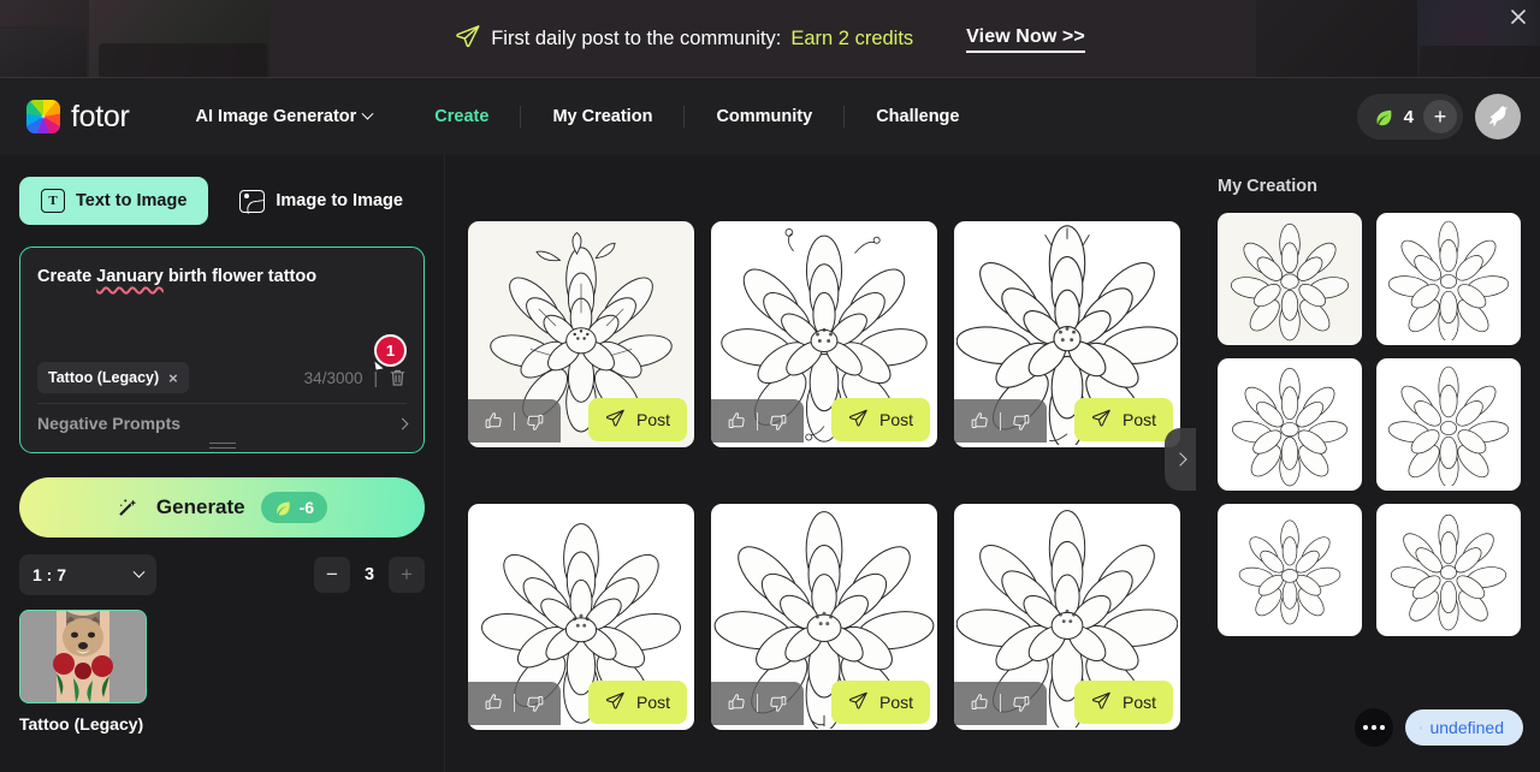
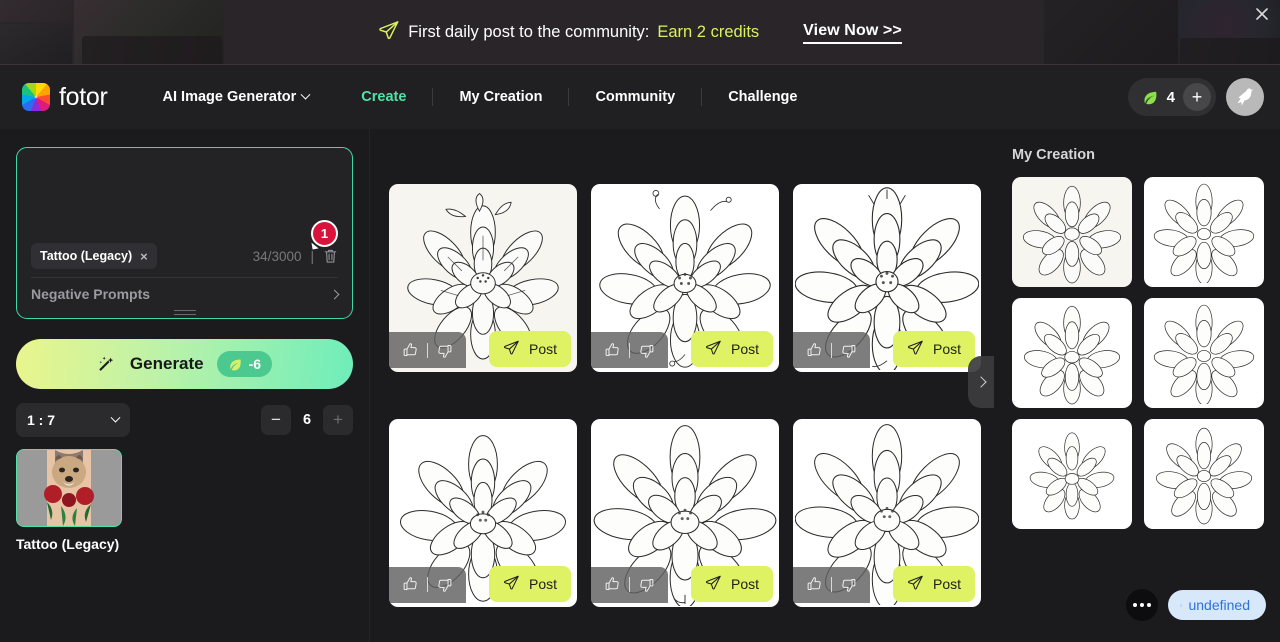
  First daily post to the community:
  Earn 2 credits
  View Now >>
  fotor
  AI Image Generator
  Create
  My Creation
  Community
  Challenge
  4
  +
- T
- Text to Image
- Image to Image
- Create January birth flower tattoo
  1
  Tattoo (Legacy)
  ×
  34/3000
  |
  Negative Prompts
  Generate
  -6
  1 : 7
  −
- 3
+ 6
  +
  Tattoo (Legacy)
  Post
  Post
  Post
  Post
  Post
  Post
  My Creation
  ◦
  undefined
